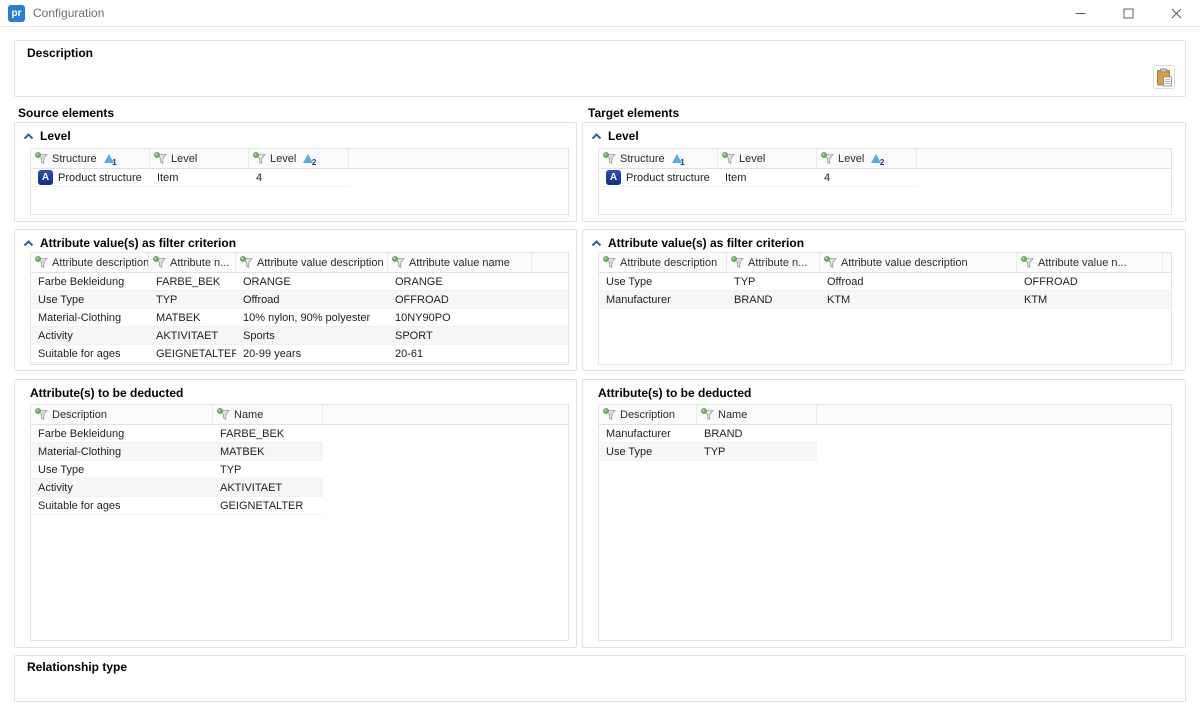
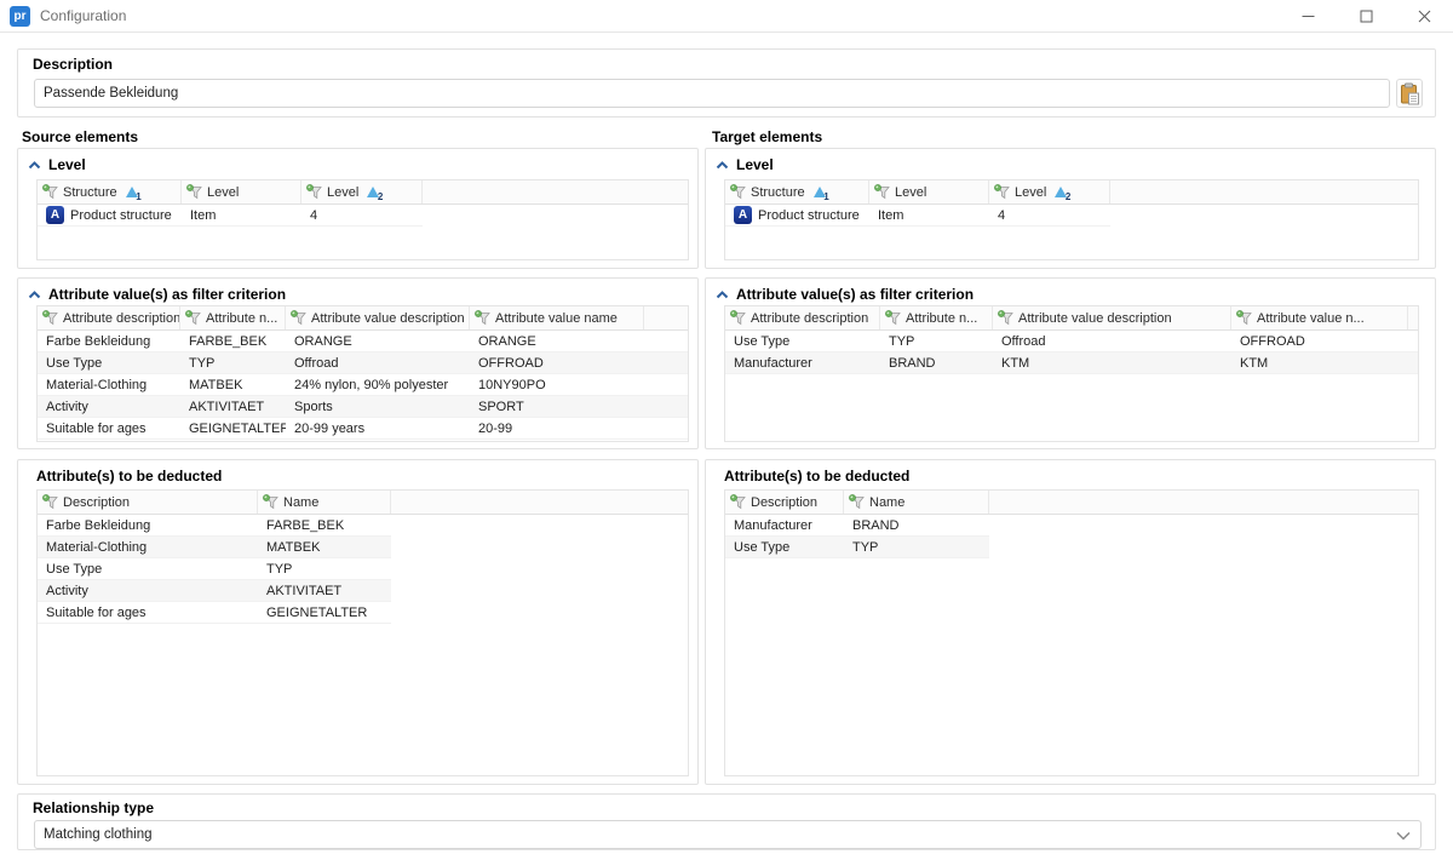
  pr
  Configuration
  Description
+ Passende Bekleidung
  Source elements
  Target elements
  Level
  Structure
  1
  Level
  Level
  2
  A
  Product structure
  Item
  4
  Level
  Structure
  1
  Level
  Level
  2
  A
  Product structure
  Item
  4
  Attribute value(s) as filter criterion
  Attribute description
  Attribute n...
  Attribute value description
  Attribute value name
  Farbe Bekleidung
  FARBE_BEK
  ORANGE
  ORANGE
  Use Type
  TYP
  Offroad
  OFFROAD
  Material-Clothing
  MATBEK
- 10% nylon, 90% polyester
+ 24% nylon, 90% polyester
  10NY90PO
  Activity
  AKTIVITAET
  Sports
  SPORT
  Suitable for ages
  GEIGNETALTER
  20-99 years
- 20-61
+ 20-99
  Attribute value(s) as filter criterion
  Attribute description
  Attribute n...
  Attribute value description
  Attribute value n...
  Use Type
  TYP
  Offroad
  OFFROAD
  Manufacturer
  BRAND
  KTM
  KTM
  Attribute(s) to be deducted
  Description
  Name
  Farbe Bekleidung
  FARBE_BEK
  Material-Clothing
  MATBEK
  Use Type
  TYP
  Activity
  AKTIVITAET
  Suitable for ages
  GEIGNETALTER
  Attribute(s) to be deducted
  Description
  Name
  Manufacturer
  BRAND
  Use Type
  TYP
  Relationship type
+ Matching clothing
